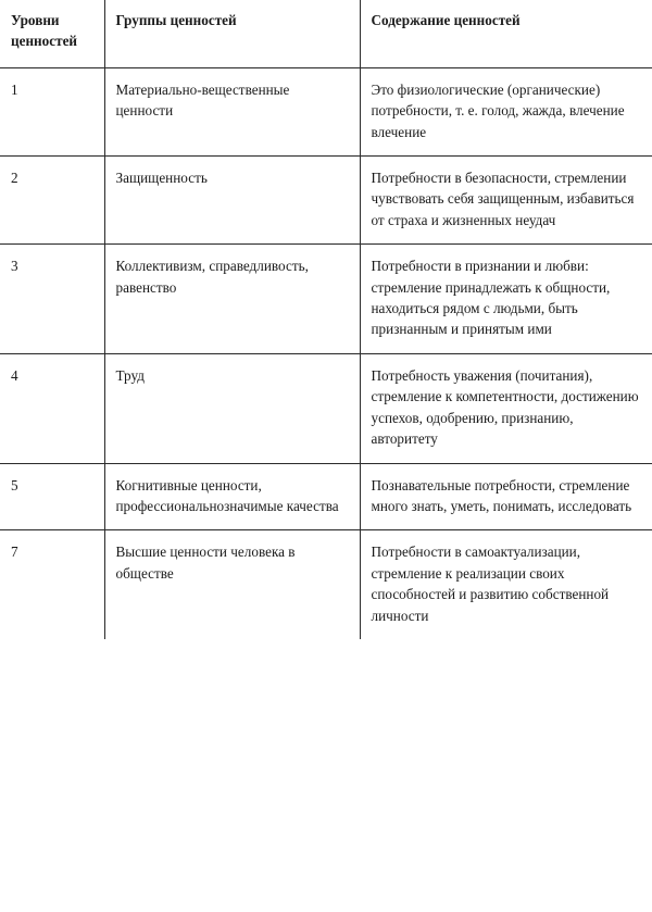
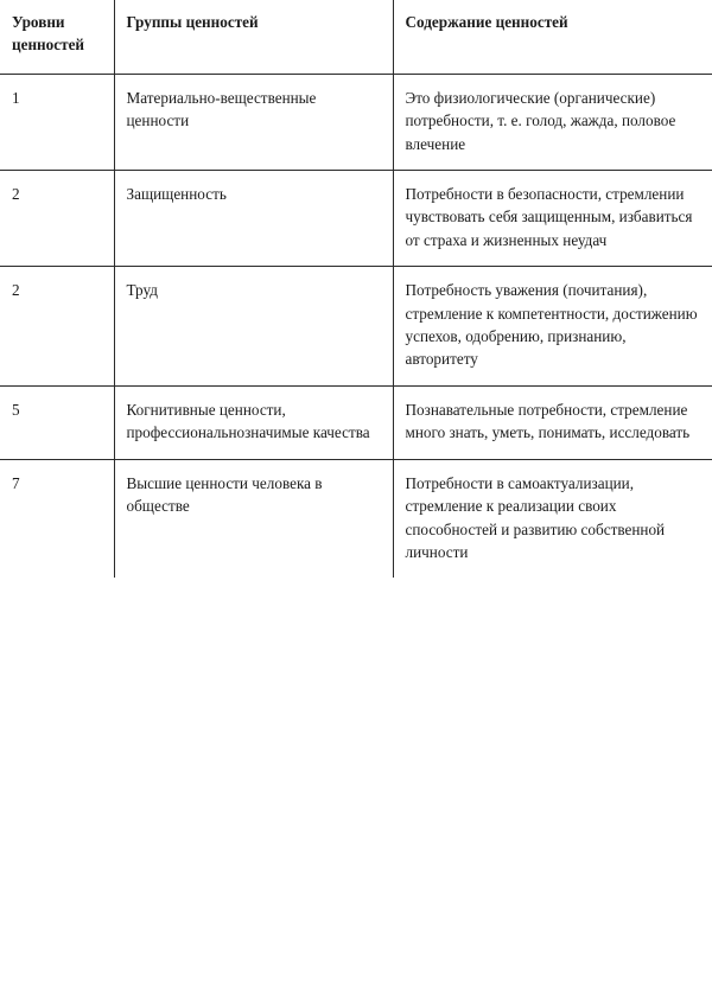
  Уровни ценностей	Группы ценностей	Содержание ценностей
- 1	Материально-вещественные ценности	Это физиологические (органические) потребности, т. е. голод, жажда, влечение влечение
+ 1	Материально-вещественные ценности	Это физиологические (органические) потребности, т. е. голод, жажда, половое влечение
  2	Защищенность	Потребности в безопасности, стремлении чувствовать себя защищенным, избавиться от страха и жизненных неудач
- 3	Коллективизм, справедливость, равенство	Потребности в признании и любви: стремление принадлежать к общности, находиться рядом с людьми, быть признанным и принятым ими
- 4	Труд	Потребность уважения (почитания), стремление к компетентности, достижению успехов, одобрению, признанию, авторитету
+ 2	Труд	Потребность уважения (почитания), стремление к компетентности, достижению успехов, одобрению, признанию, авторитету
  5	Когнитивные ценности, профессиональнозначимые качества	Познавательные потребности, стремление много знать, уметь, понимать, исследовать
  7	Высшие ценности человека в обществе	Потребности в самоактуализации, стремление к реализации своих способностей и развитию собственной личности
